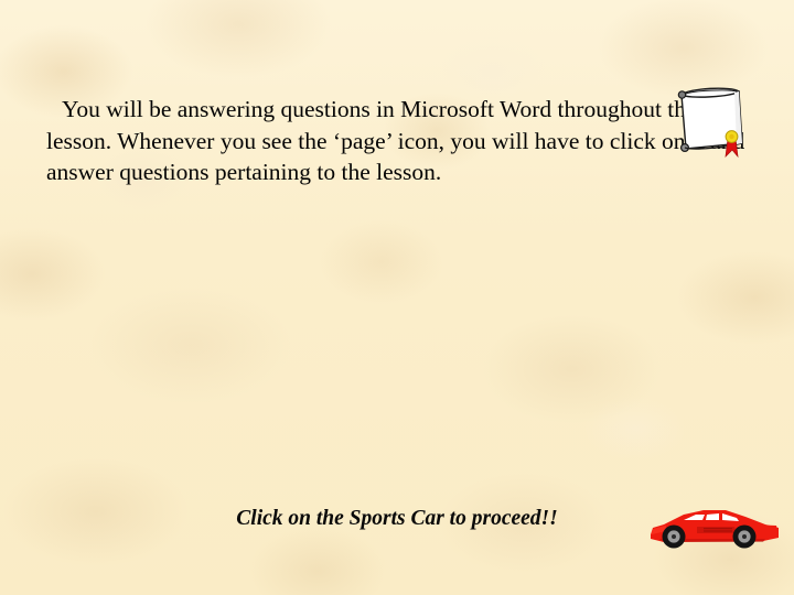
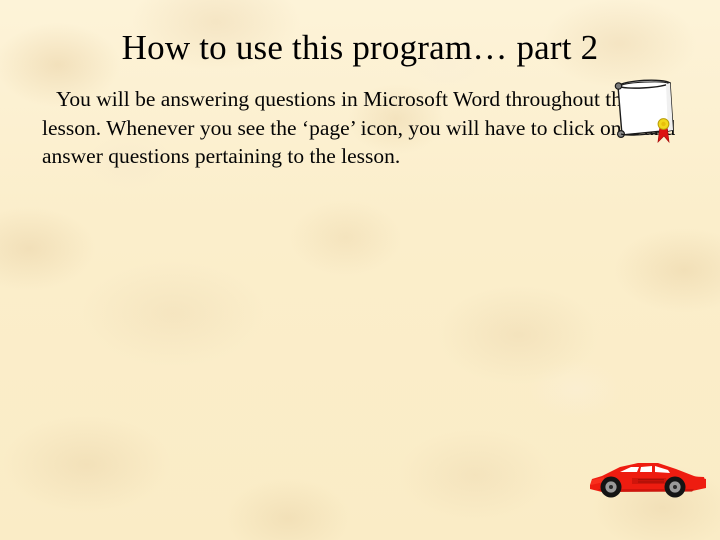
+ How to use this program… part 2
  You will be answering questions in Microsoft Word throughout th lesson. Whenever you see the ‘page’ icon, you will have to click on answer questions pertaining to the lesson.
- Click on the Sports Car to proceed!!
